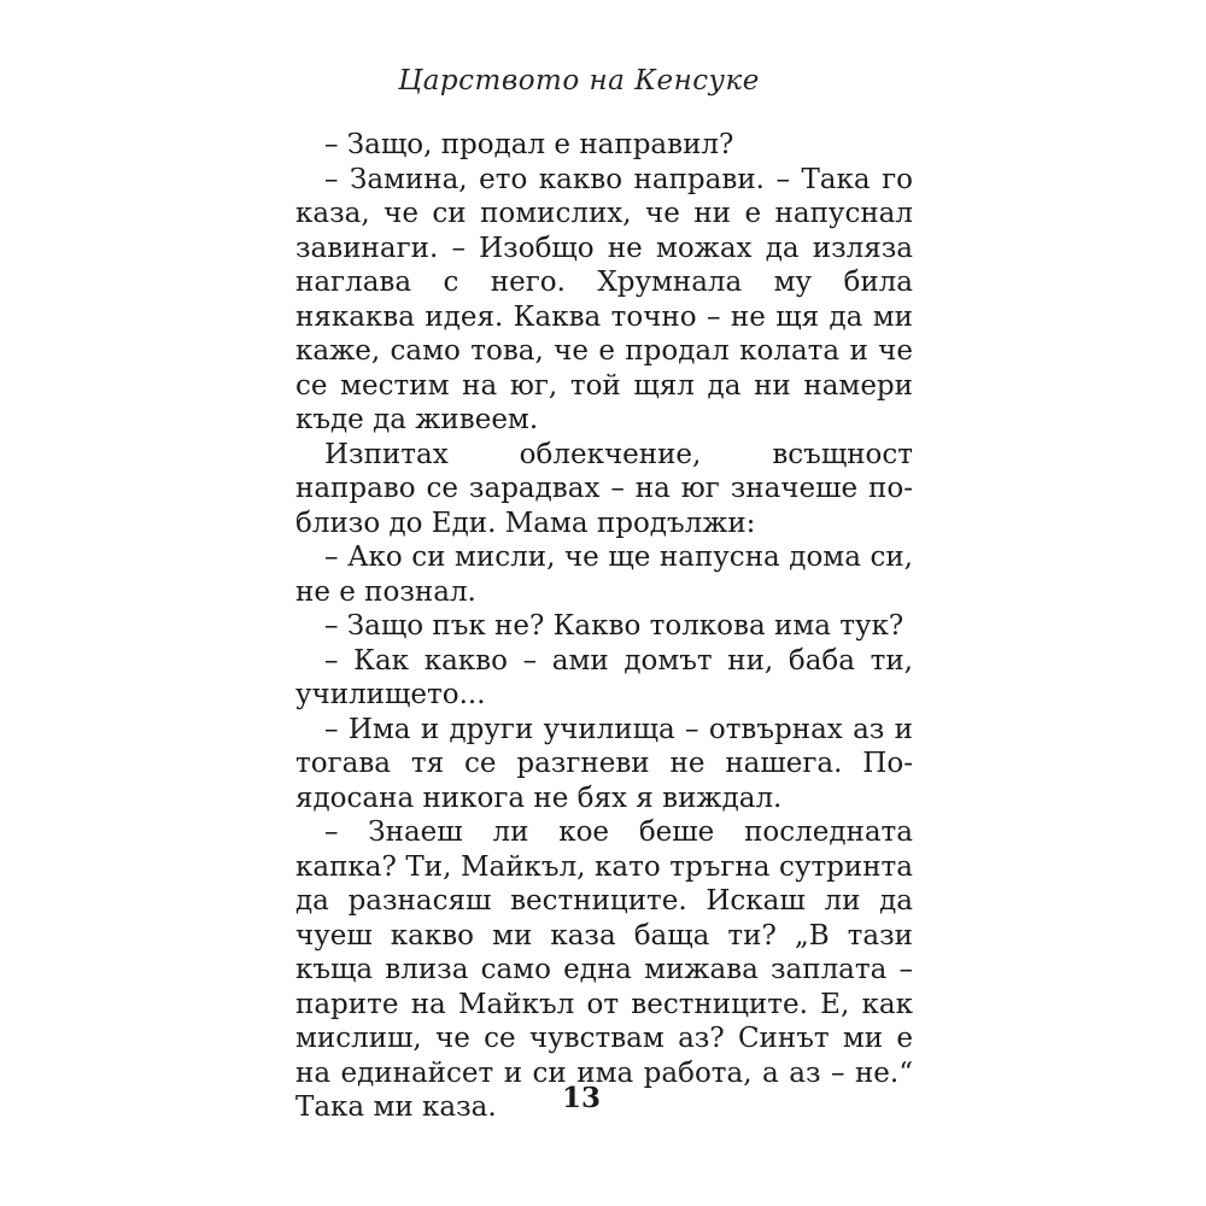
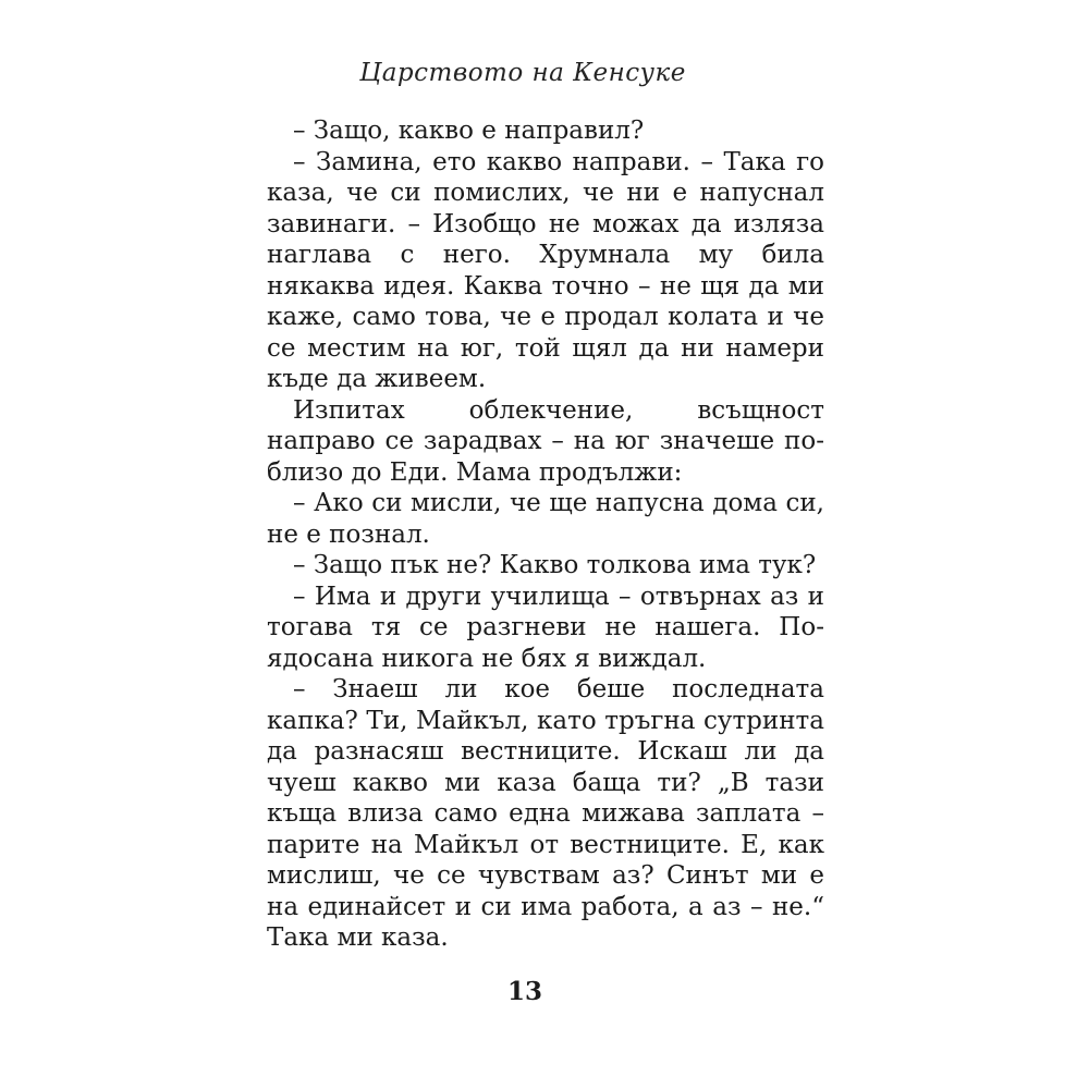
  Царството на Кенсуке
- – Защо, продал е направил?
+ – Защо, какво е направил?
  – Замина, ето какво направи. – Така го каза, че си помислих, че ни е напуснал завинаги. – Изобщо не можах да изляза наглава с него. Хрумнала му била някаква идея. Каква точно – не щя да ми каже, само това, че е продал колата и че се местим на юг, той щял да ни намери къде да живеем.
  Изпитах облекчение, всъщност направо се зарадвах – на юг значеше по-близо до Еди. Мама продължи:
  – Ако си мисли, че ще напусна дома си, не е познал.
  – Защо пък не? Какво толкова има тук?
- – Как какво – ами домът ни, баба ти, училището...
  – Има и други училища – отвърнах аз и тогава тя се разгневи не нашега. По-ядосана никога не бях я виждал.
  – Знаеш ли кое беше последната капка? Ти, Майкъл, като тръгна сутринта да разнасяш вестниците. Искаш ли да чуеш какво ми каза баща ти? „В тази къща влиза само една мижава заплата – парите на Майкъл от вестниците. Е, как мислиш, че се чувствам аз? Синът ми е на единайсет и си има работа, а аз – не.“ Така ми каза.
  13
